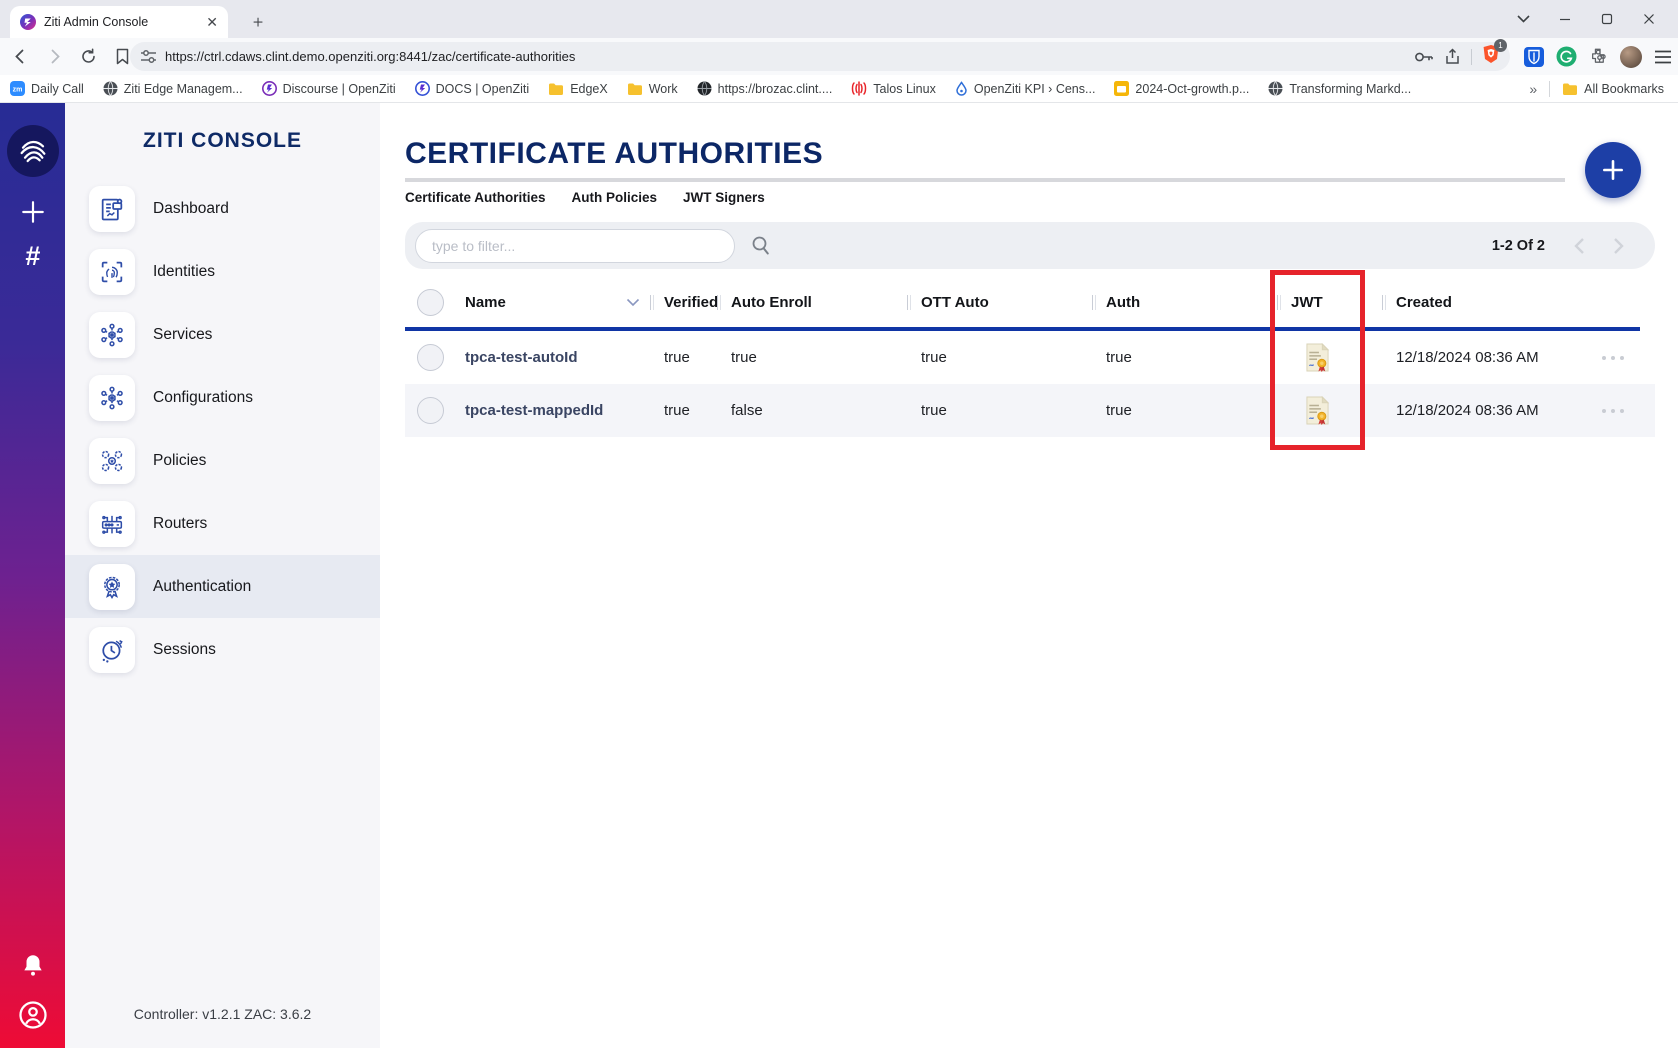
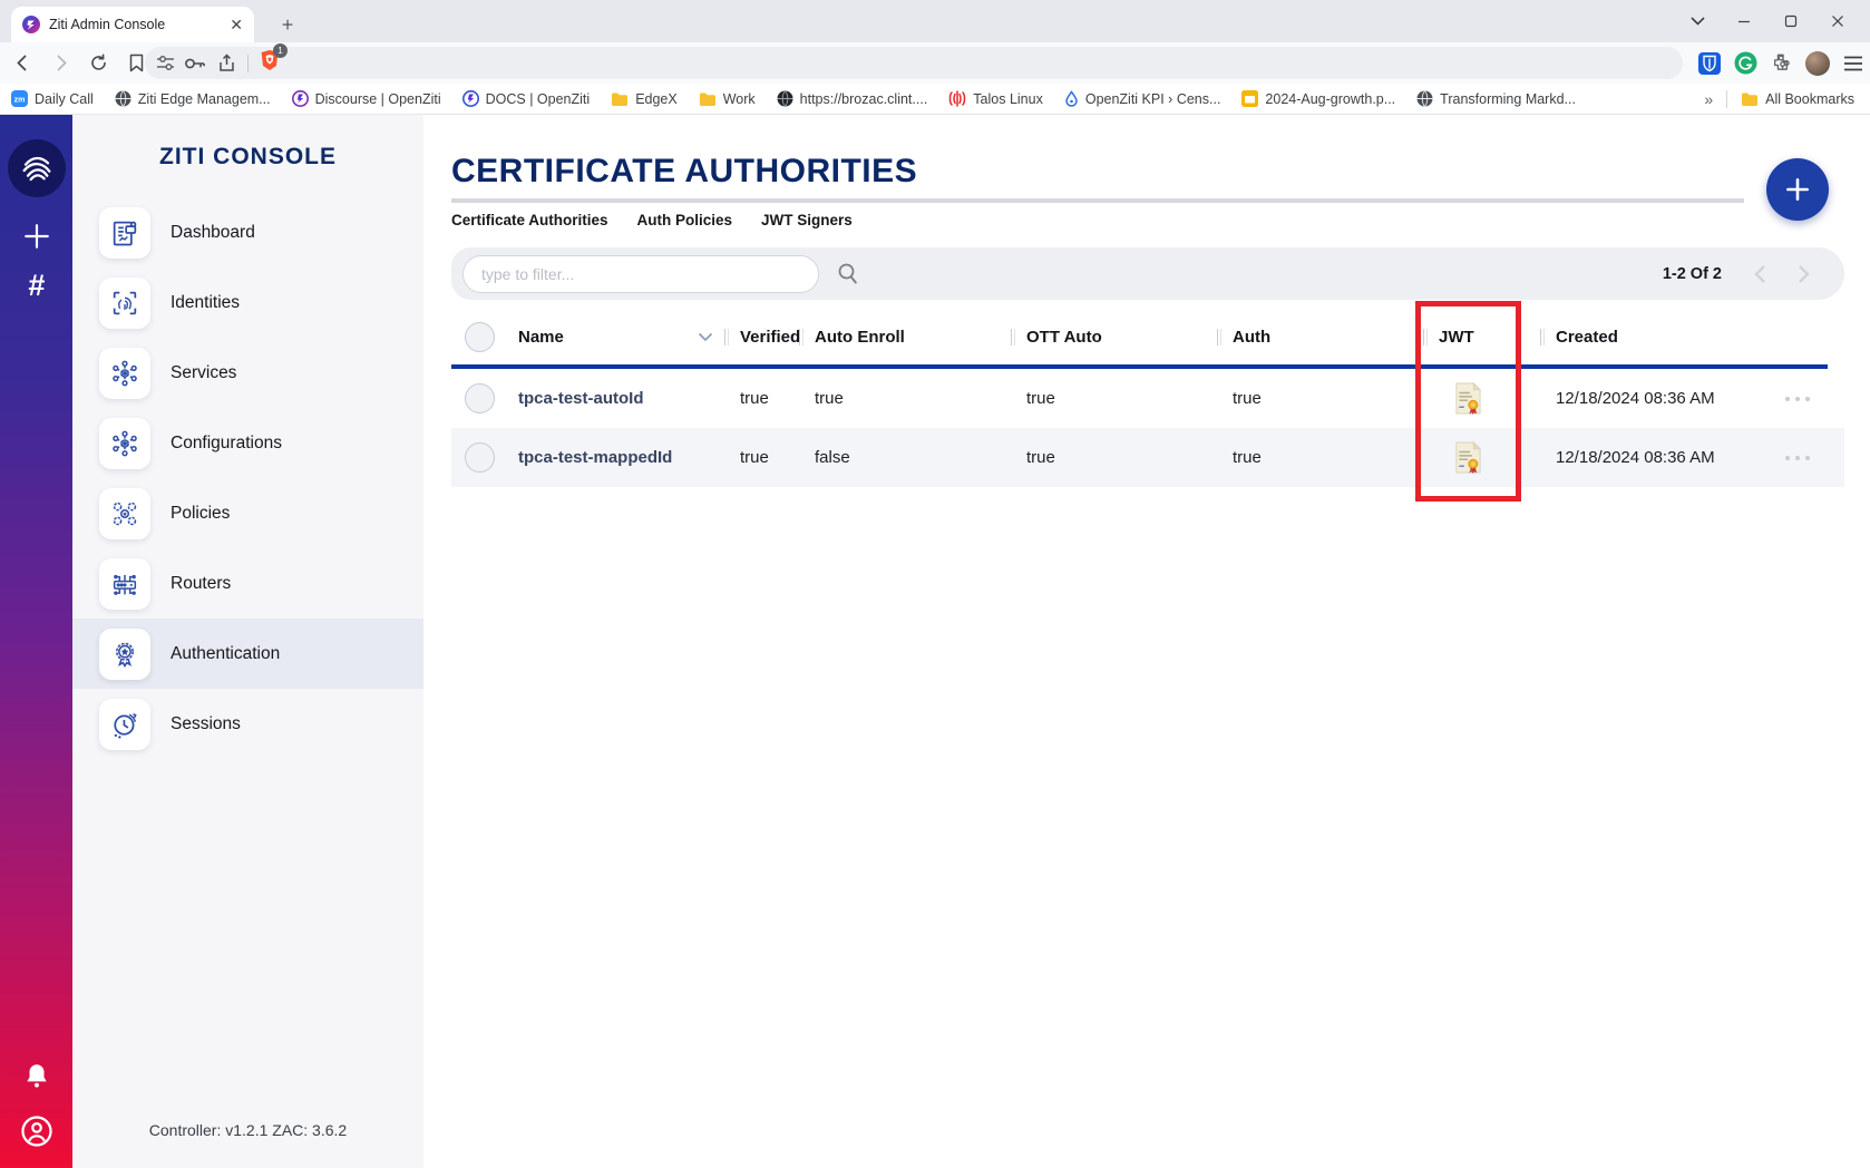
  Ziti Admin Console
  ✕
  ＋
- https://ctrl.cdaws.clint.demo.openziti.org:8441/zac/certificate-authorities
  1
  Daily Call
  Ziti Edge Managem...
  Discourse | OpenZiti
  DOCS | OpenZiti
  EdgeX
  Work
  https://brozac.clint....
  Talos Linux
  OpenZiti KPI › Cens...
- 2024-Oct-growth.p...
+ 2024-Aug-growth.p...
  Transforming Markd...
  »
  All Bookmarks
  #
  ZITI CONSOLE
  Dashboard
  Identities
  Services
  Configurations
  Policies
  Routers
  Authentication
  Sessions
  Controller: v1.2.1 ZAC: 3.6.2
  CERTIFICATE AUTHORITIES
  Certificate Authorities
  Auth Policies
  JWT Signers
  type to filter...
  1-2 Of 2
  Name
  Verified
  Auto Enroll
  OTT Auto
  Auth
  JWT
  Created
  tpca-test-autoId
  true
  true
  true
  true
  12/18/2024 08:36 AM
  tpca-test-mappedId
  true
  false
  true
  true
  12/18/2024 08:36 AM
